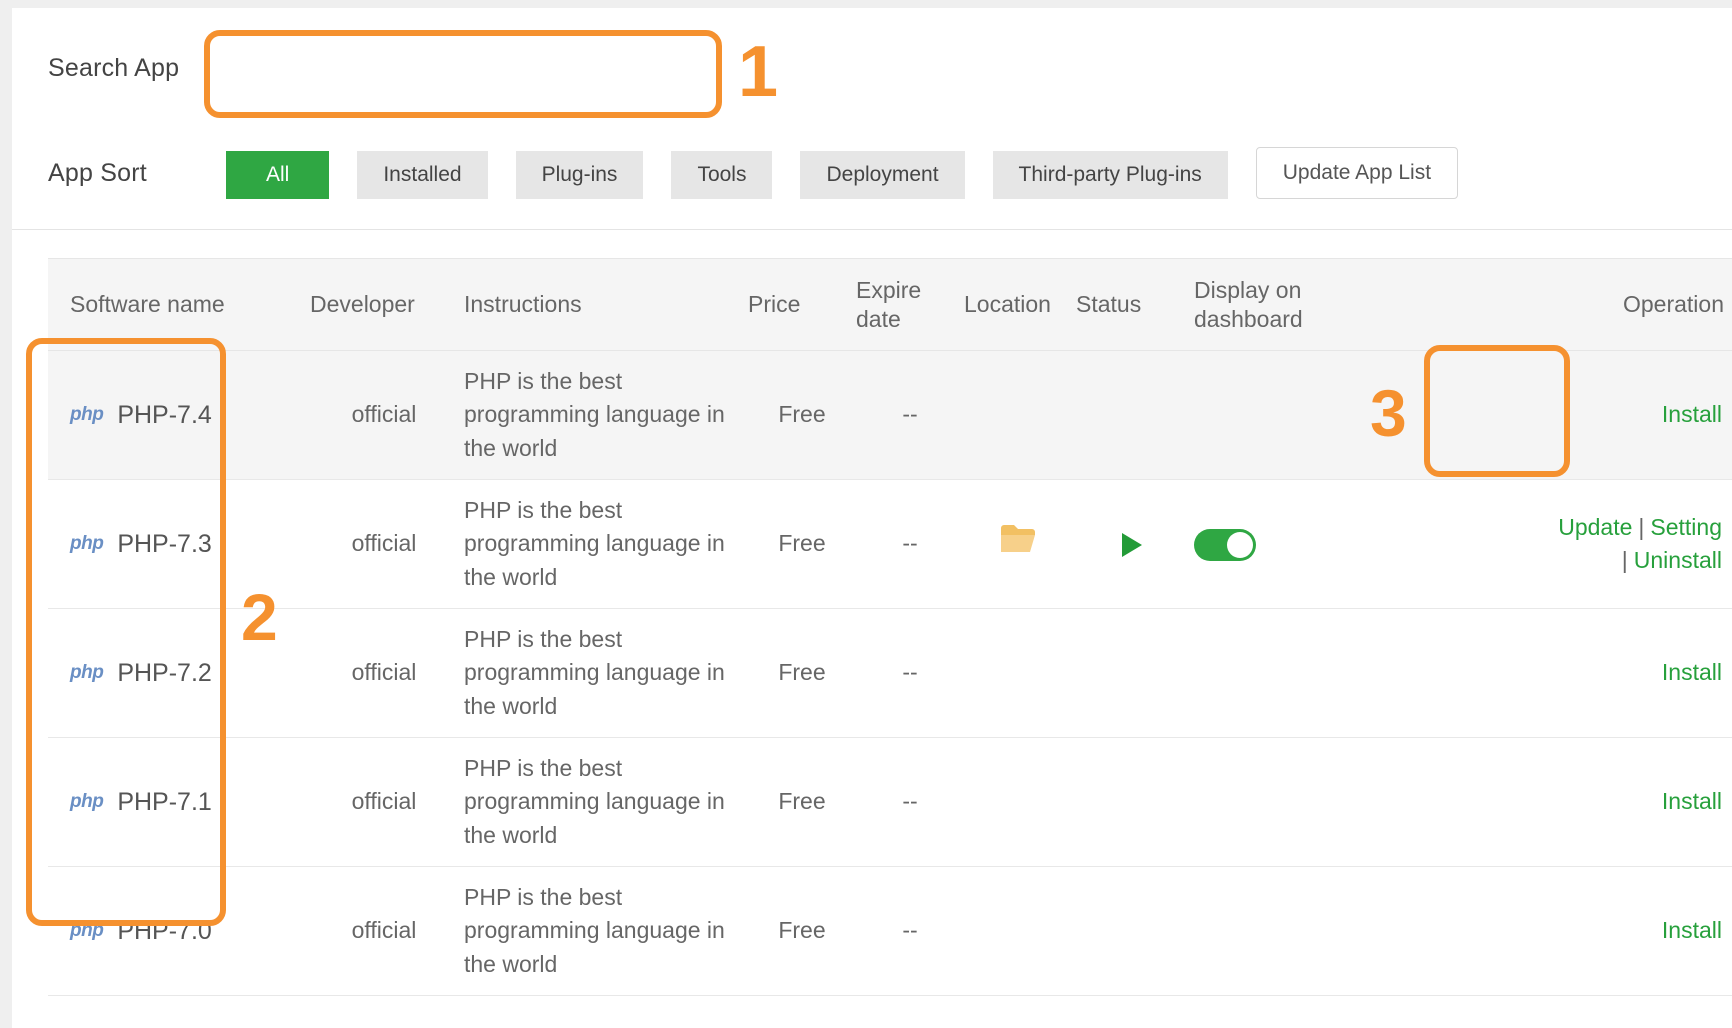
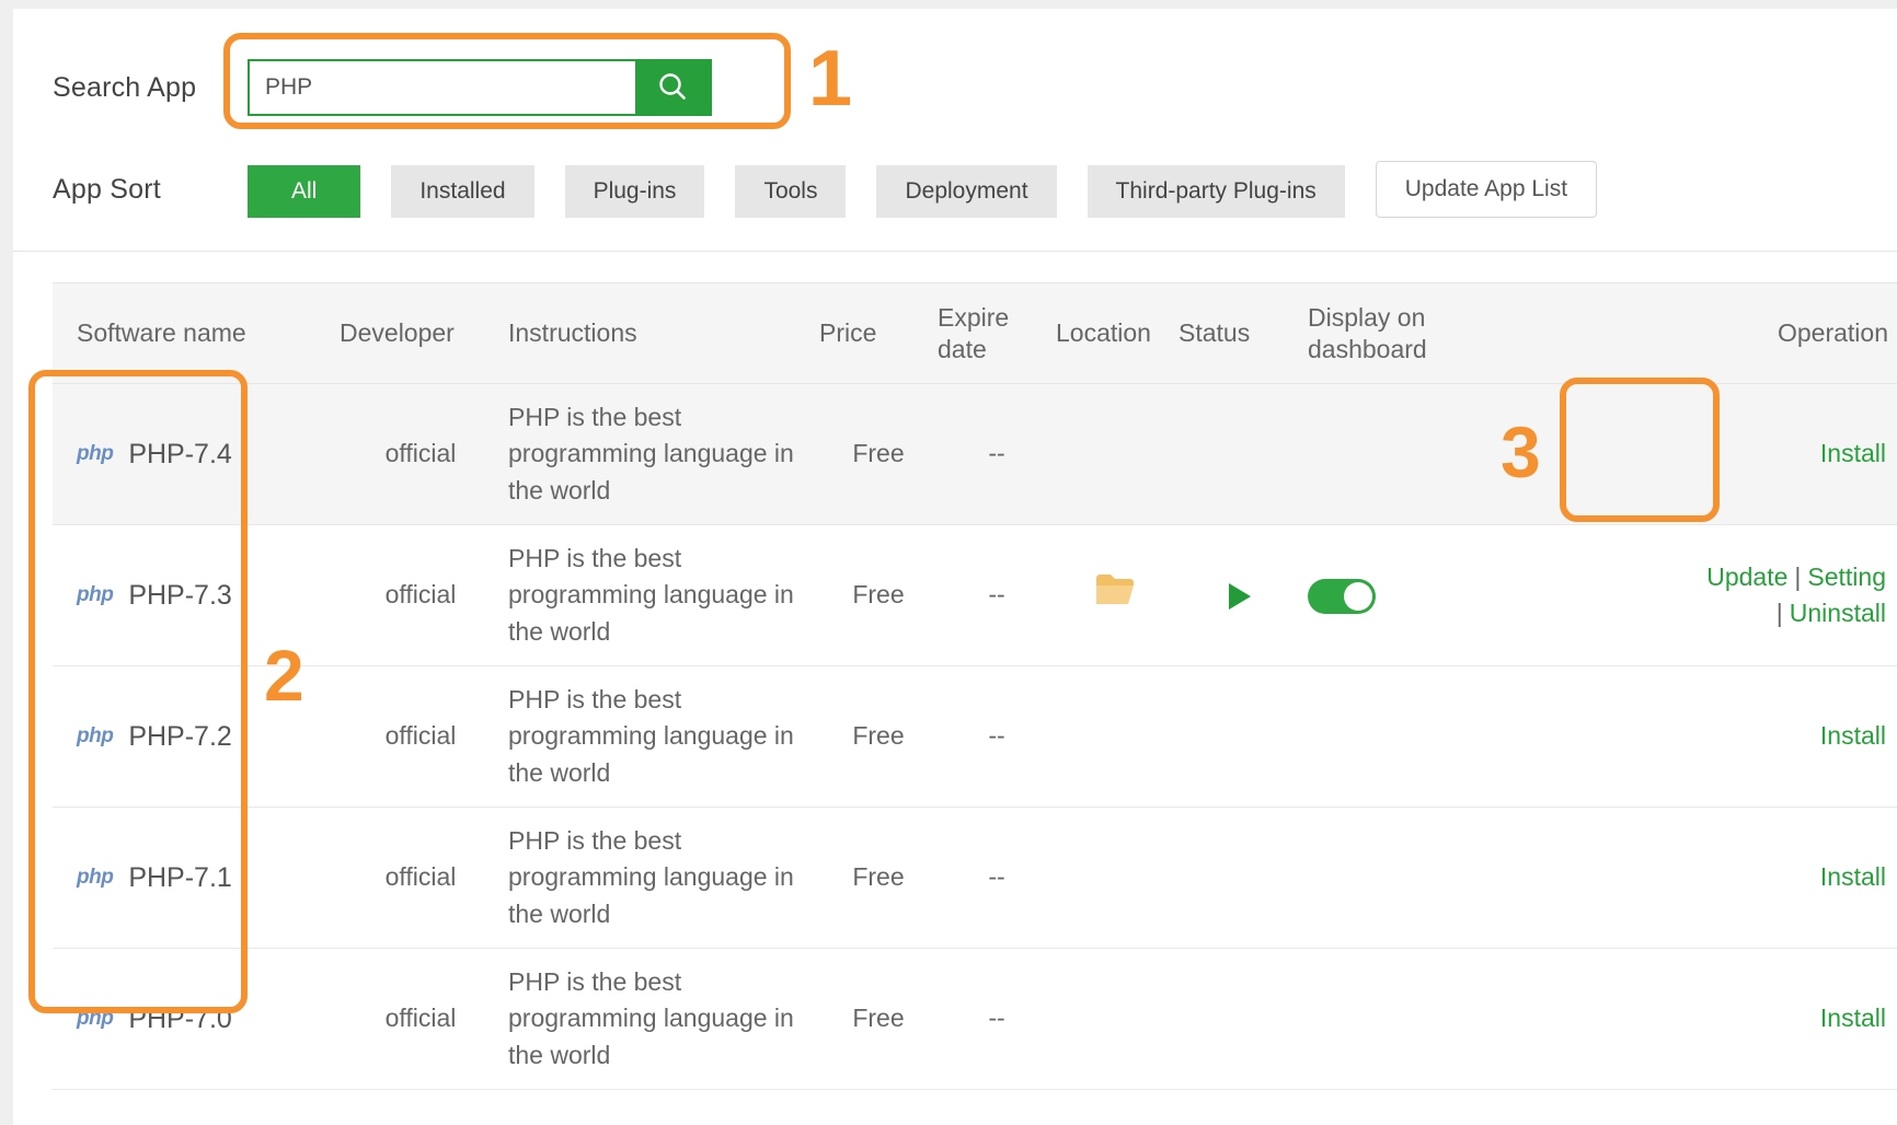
  Search App
+ PHP
  App Sort
  All
  Installed
  Plug-ins
  Tools
  Deployment
  Third-party Plug-ins
  Update App List
  Software name	Developer	Instructions	Price	Expire date	Location	Status	Display on dashboard	Operation
  php PHP-7.4	official	PHP is the best programming language in the world	Free	--				Install
  php PHP-7.3	official	PHP is the best programming language in the world	Free	--				Update | Setting| Uninstall
  php PHP-7.2	official	PHP is the best programming language in the world	Free	--				Install
  php PHP-7.1	official	PHP is the best programming language in the world	Free	--				Install
  php PHP-7.0	official	PHP is the best programming language in the world	Free	--				Install
  1
  2
  3
